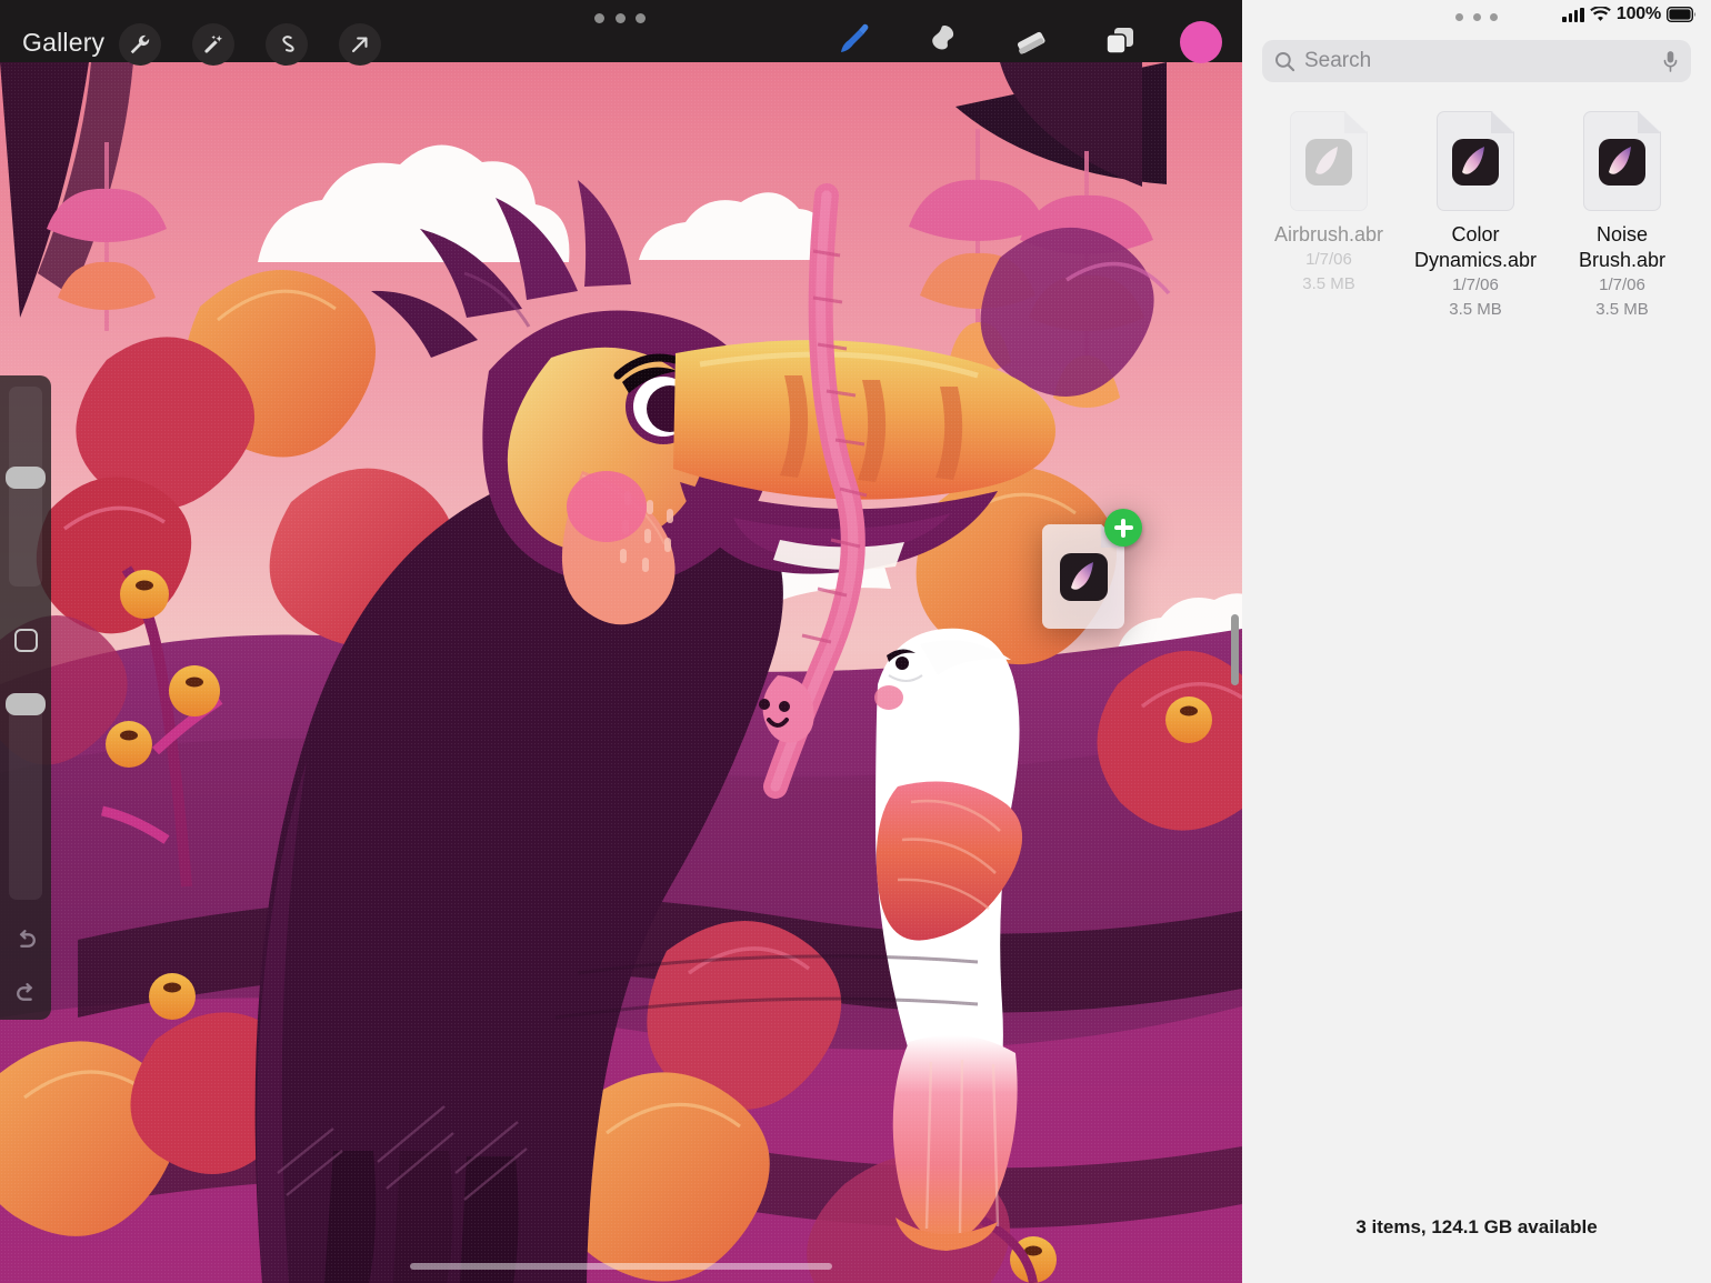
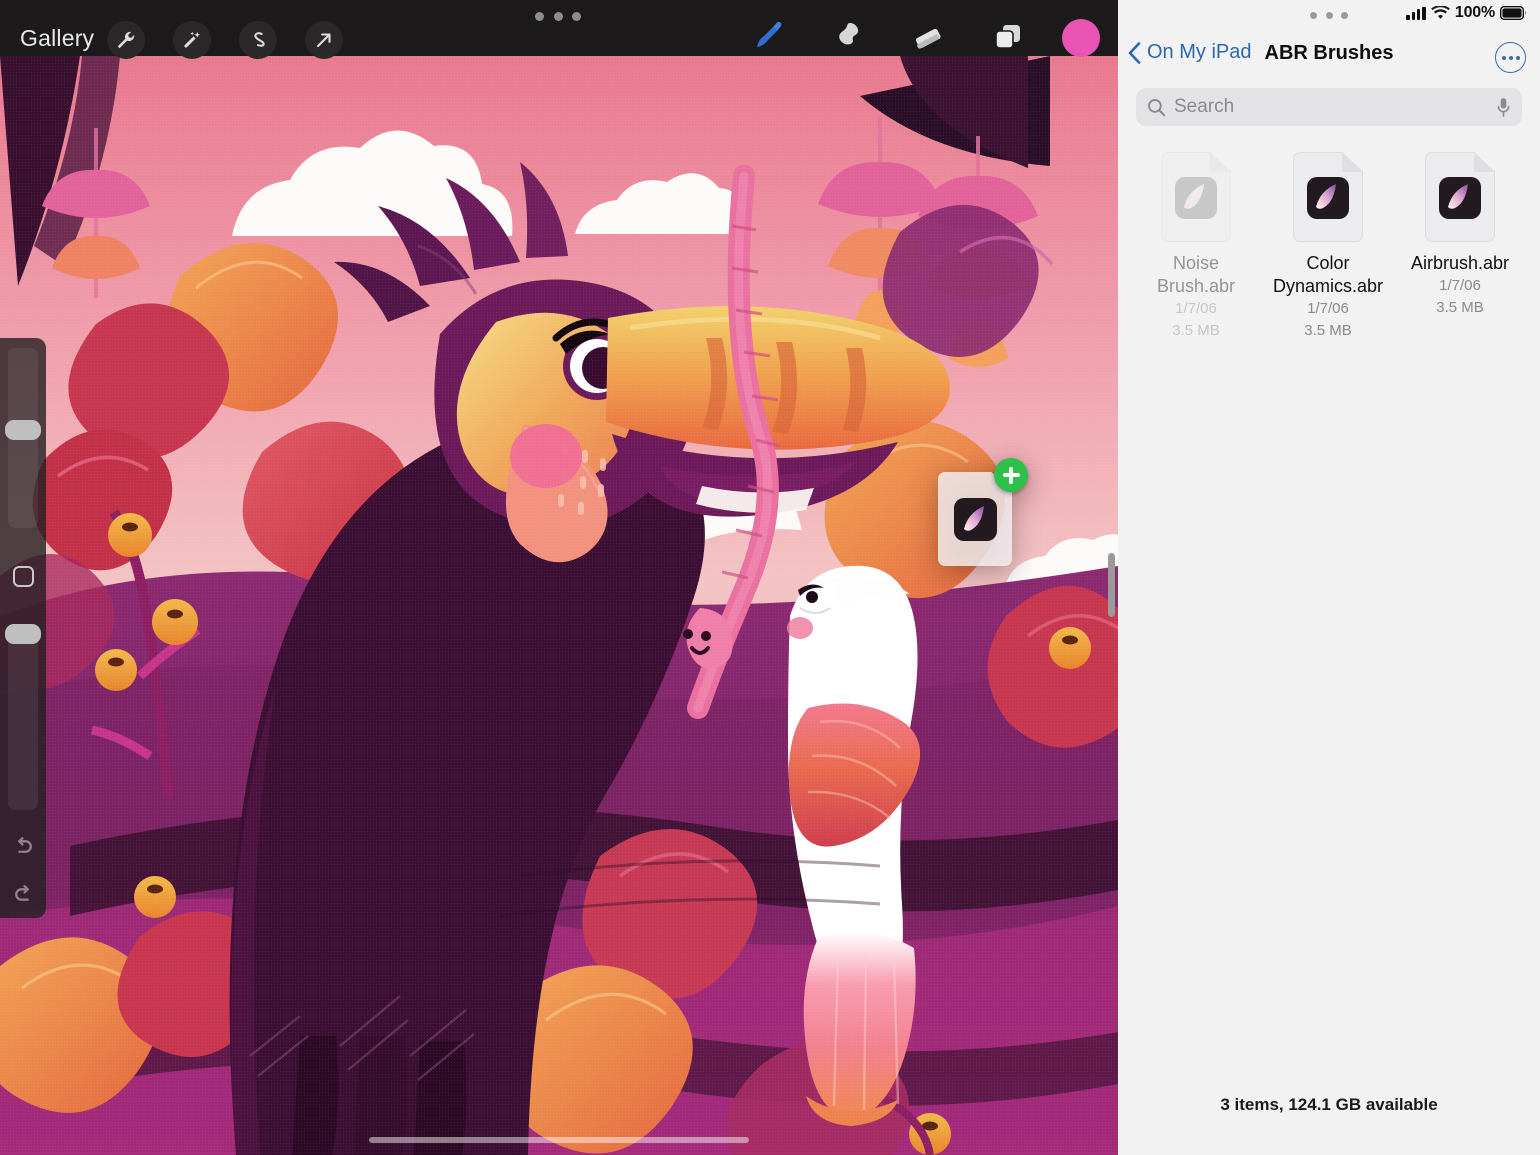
  Gallery
  100%
+ On My iPad
+ ABR Brushes
  Search
- Airbrush.abr
+ Noise Brush.abr
  1/7/06
  3.5 MB
  Color Dynamics.abr
  1/7/06
  3.5 MB
- Noise Brush.abr
+ Airbrush.abr
  1/7/06
  3.5 MB
  3 items, 124.1 GB available
